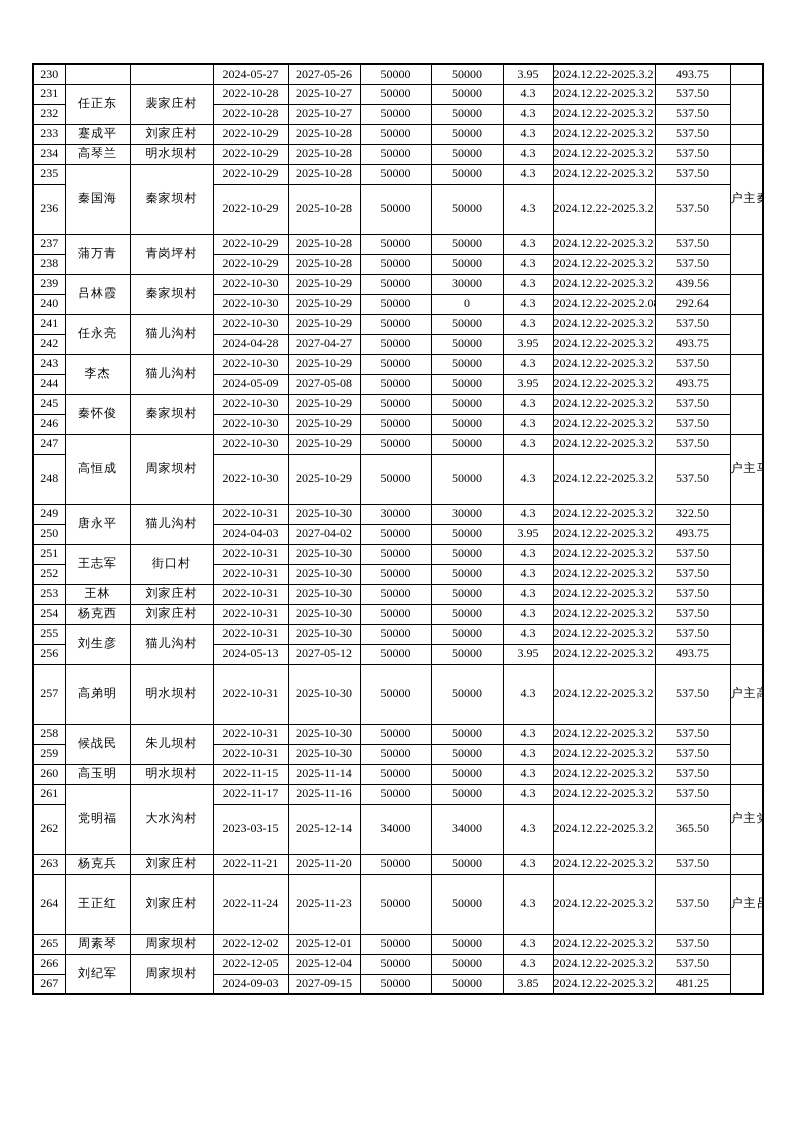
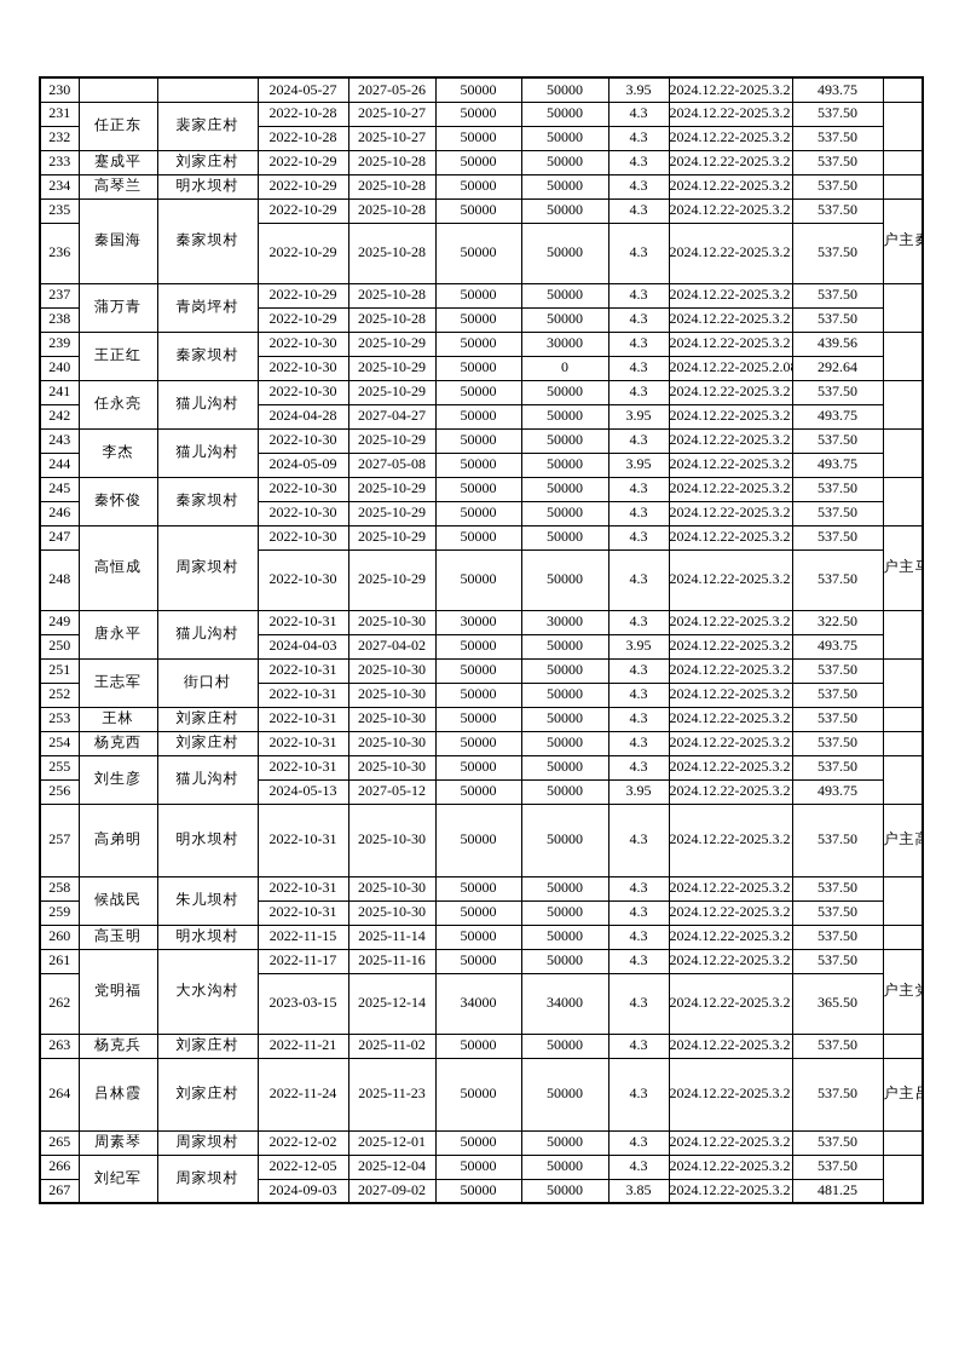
  230			2024-05-27	2027-05-26	50000	50000	3.95	2024.12.22-2025.3.2	493.75
  231	任正东	裴家庄村	2022-10-28	2025-10-27	50000	50000	4.3	2024.12.22-2025.3.2	537.50
  232	2022-10-28	2025-10-27	50000	50000	4.3	2024.12.22-2025.3.2	537.50
  233	蹇成平	刘家庄村	2022-10-29	2025-10-28	50000	50000	4.3	2024.12.22-2025.3.2	537.50
  234	高琴兰	明水坝村	2022-10-29	2025-10-28	50000	50000	4.3	2024.12.22-2025.3.2	537.50
  235	秦国海	秦家坝村	2022-10-29	2025-10-28	50000	50000	4.3	2024.12.22-2025.3.2	537.50	户主
  236	2022-10-29	2025-10-28	50000	50000	4.3	2024.12.22-2025.3.2	537.50
  237	蒲万青	青岗坪村	2022-10-29	2025-10-28	50000	50000	4.3	2024.12.22-2025.3.2	537.50
  238	2022-10-29	2025-10-28	50000	50000	4.3	2024.12.22-2025.3.2	537.50
- 239	吕林霞	秦家坝村	2022-10-30	2025-10-29	50000	30000	4.3	2024.12.22-2025.3.2	439.56
+ 239	王正红	秦家坝村	2022-10-30	2025-10-29	50000	30000	4.3	2024.12.22-2025.3.2	439.56
  240	2022-10-30	2025-10-29	50000	0	4.3	2024.12.22-2025.2.0	292.64
  241	任永亮	猫儿沟村	2022-10-30	2025-10-29	50000	50000	4.3	2024.12.22-2025.3.2	537.50
  242	2024-04-28	2027-04-27	50000	50000	3.95	2024.12.22-2025.3.2	493.75
  243	李杰	猫儿沟村	2022-10-30	2025-10-29	50000	50000	4.3	2024.12.22-2025.3.2	537.50
  244	2024-05-09	2027-05-08	50000	50000	3.95	2024.12.22-2025.3.2	493.75
  245	秦怀俊	秦家坝村	2022-10-30	2025-10-29	50000	50000	4.3	2024.12.22-2025.3.2	537.50
  246	2022-10-30	2025-10-29	50000	50000	4.3	2024.12.22-2025.3.2	537.50
  247	高恒成	周家坝村	2022-10-30	2025-10-29	50000	50000	4.3	2024.12.22-2025.3.2	537.50	户主
  248	2022-10-30	2025-10-29	50000	50000	4.3	2024.12.22-2025.3.2	537.50
  249	唐永平	猫儿沟村	2022-10-31	2025-10-30	30000	30000	4.3	2024.12.22-2025.3.2	322.50
  250	2024-04-03	2027-04-02	50000	50000	3.95	2024.12.22-2025.3.2	493.75
  251	王志军	街口村	2022-10-31	2025-10-30	50000	50000	4.3	2024.12.22-2025.3.2	537.50
  252	2022-10-31	2025-10-30	50000	50000	4.3	2024.12.22-2025.3.2	537.50
  253	王林	刘家庄村	2022-10-31	2025-10-30	50000	50000	4.3	2024.12.22-2025.3.2	537.50
  254	杨克西	刘家庄村	2022-10-31	2025-10-30	50000	50000	4.3	2024.12.22-2025.3.2	537.50
  255	刘生彦	猫儿沟村	2022-10-31	2025-10-30	50000	50000	4.3	2024.12.22-2025.3.2	537.50
  256	2024-05-13	2027-05-12	50000	50000	3.95	2024.12.22-2025.3.2	493.75
  257	高弟明	明水坝村	2022-10-31	2025-10-30	50000	50000	4.3	2024.12.22-2025.3.2	537.50	户主
  258	候战民	朱儿坝村	2022-10-31	2025-10-30	50000	50000	4.3	2024.12.22-2025.3.2	537.50
  259	2022-10-31	2025-10-30	50000	50000	4.3	2024.12.22-2025.3.2	537.50
  260	高玉明	明水坝村	2022-11-15	2025-11-14	50000	50000	4.3	2024.12.22-2025.3.2	537.50
  261	党明福	大水沟村	2022-11-17	2025-11-16	50000	50000	4.3	2024.12.22-2025.3.2	537.50	户主
  262	2023-03-15	2025-12-14	34000	34000	4.3	2024.12.22-2025.3.2	365.50
- 263	杨克兵	刘家庄村	2022-11-21	2025-11-20	50000	50000	4.3	2024.12.22-2025.3.2	537.50
+ 263	杨克兵	刘家庄村	2022-11-21	2025-11-02	50000	50000	4.3	2024.12.22-2025.3.2	537.50
- 264	王正红	刘家庄村	2022-11-24	2025-11-23	50000	50000	4.3	2024.12.22-2025.3.2	537.50	户主
+ 264	吕林霞	刘家庄村	2022-11-24	2025-11-23	50000	50000	4.3	2024.12.22-2025.3.2	537.50	户主
  265	周素琴	周家坝村	2022-12-02	2025-12-01	50000	50000	4.3	2024.12.22-2025.3.2	537.50
  266	刘纪军	周家坝村	2022-12-05	2025-12-04	50000	50000	4.3	2024.12.22-2025.3.2	537.50
- 267	2024-09-03	2027-09-15	50000	50000	3.85	2024.12.22-2025.3.2	481.25
+ 267	2024-09-03	2027-09-02	50000	50000	3.85	2024.12.22-2025.3.2	481.25
